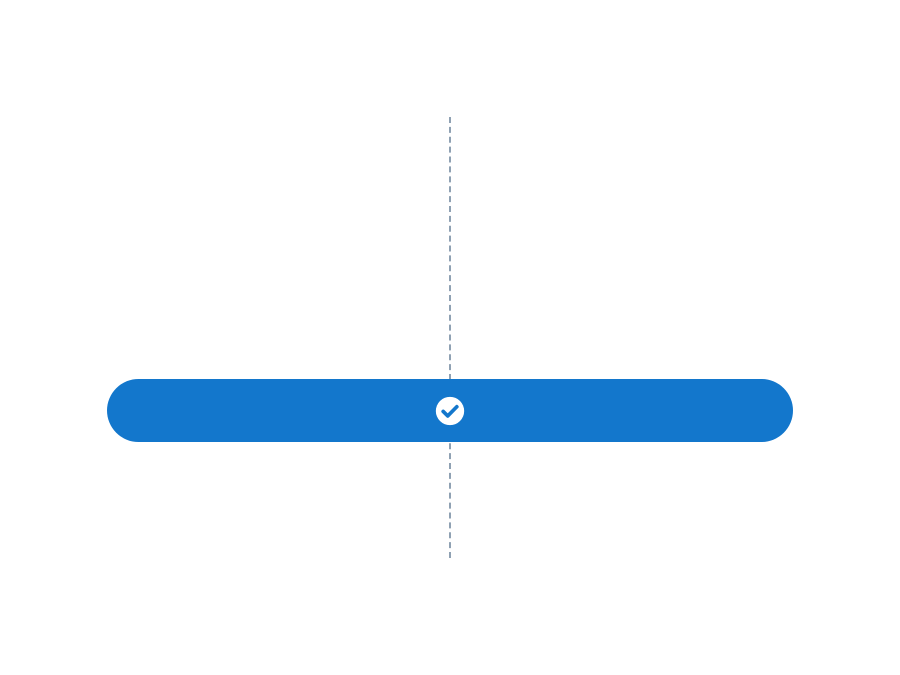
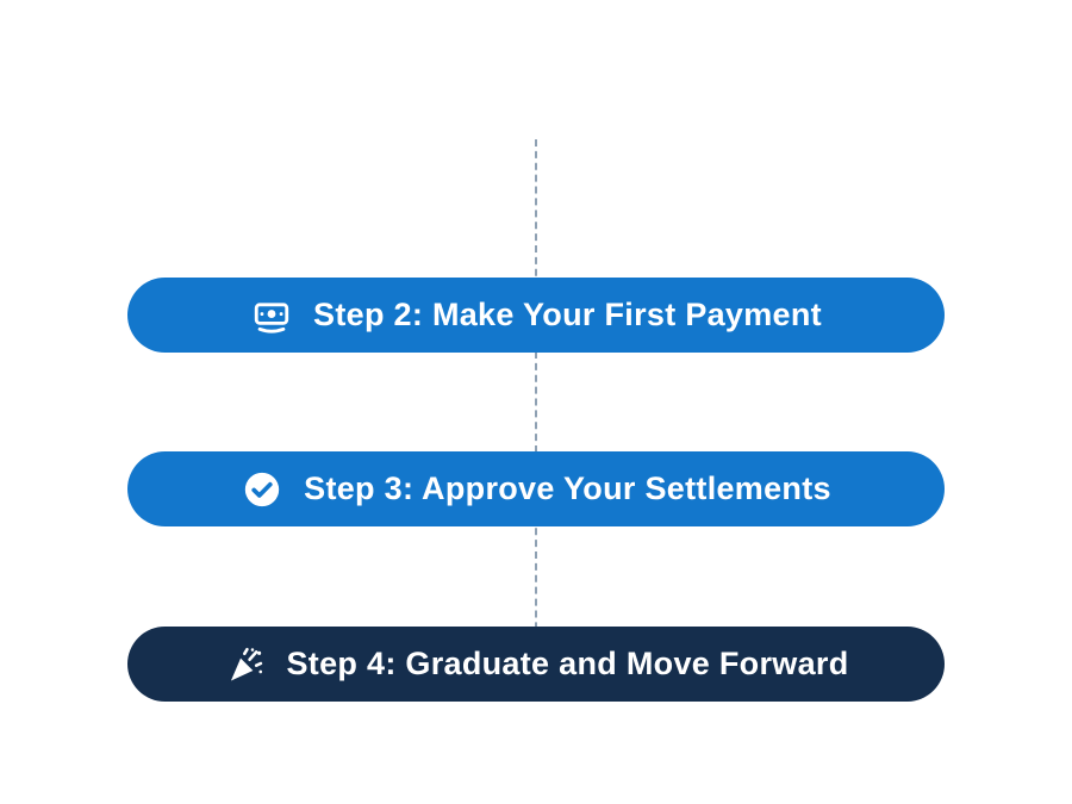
+ Step 2: Make Your First Payment
+ Step 3: Approve Your Settlements
+ Step 4: Graduate and Move Forward
